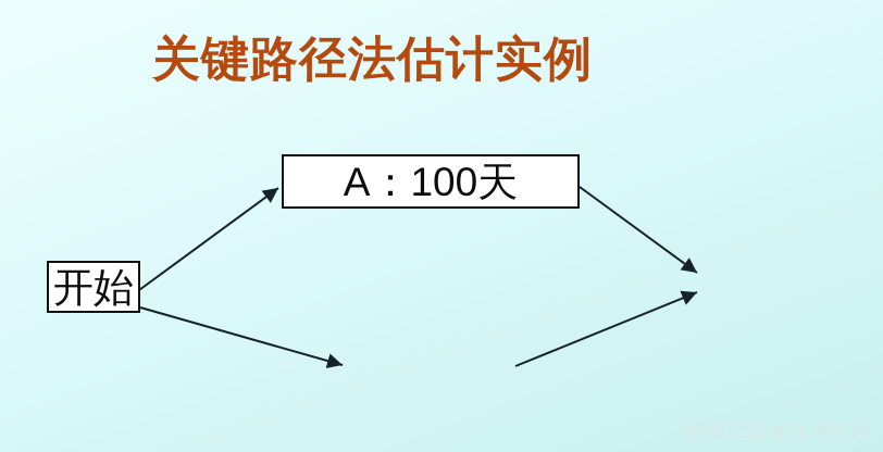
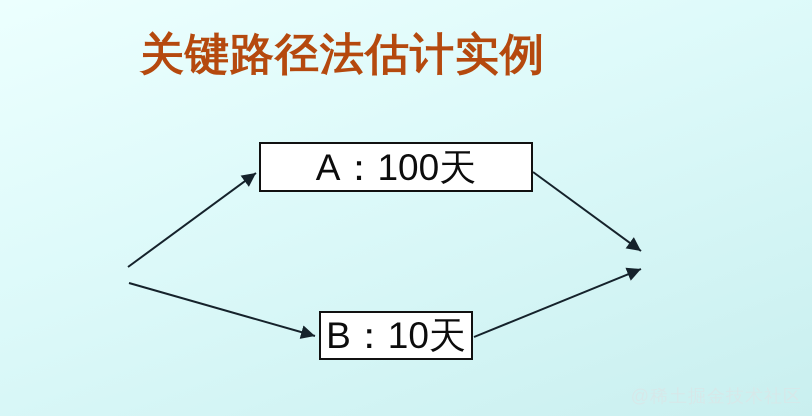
  关键路径法估计实例
- 开始
  A：100天
+ B：10天
